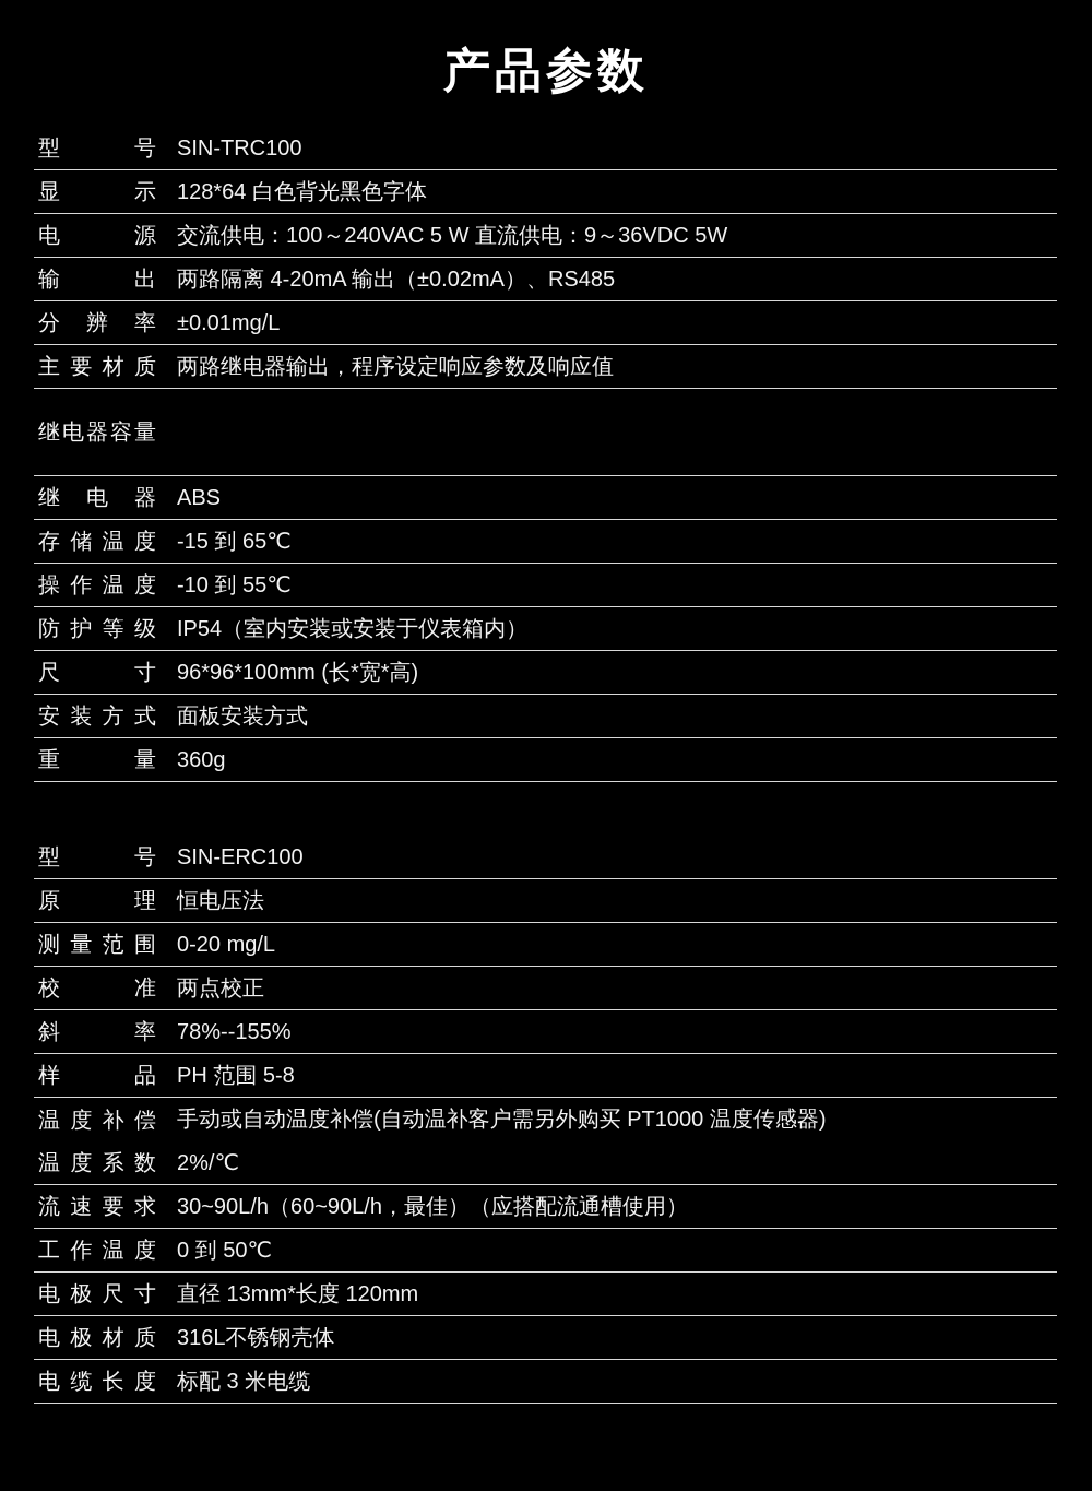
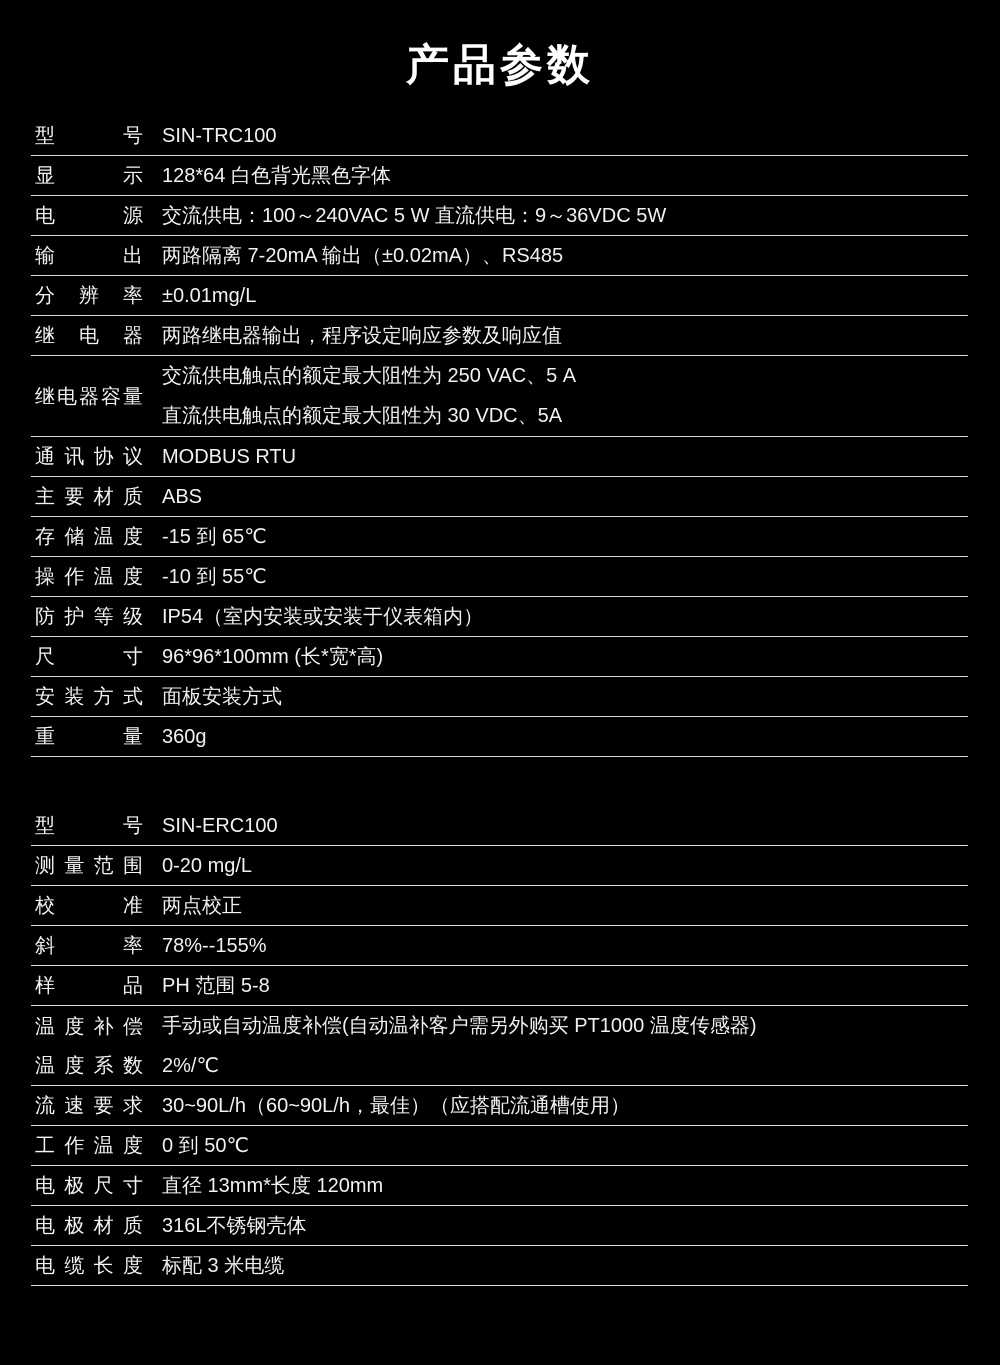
  产品参数
  型号
  SIN-TRC100
  显示
  128*64 白色背光黑色字体
  电源
  交流供电：100～240VAC 5 W 直流供电：9～36VDC 5W
  输出
- 两路隔离 4-20mA 输出（±0.02mA）、RS485
+ 两路隔离 7-20mA 输出（±0.02mA）、RS485
  分辨率
  ±0.01mg/L
- 主要材质
+ 继电器
  两路继电器输出，程序设定响应参数及响应值
  继电器容量
+ 交流供电触点的额定最大阻性为 250 VAC、5 A
+ 直流供电触点的额定最大阻性为 30 VDC、5A
+ 通讯协议
+ MODBUS RTU
- 继电器
+ 主要材质
  ABS
  存储温度
  -15 到 65℃
  操作温度
  -10 到 55℃
  防护等级
  IP54（室内安装或安装于仪表箱内）
  尺寸
  96*96*100mm (长*宽*高)
  安装方式
  面板安装方式
  重量
  360g
  型号
  SIN-ERC100
- 原理
- 恒电压法
  测量范围
  0-20 mg/L
  校准
  两点校正
  斜率
  78%--155%
  样品
  PH 范围 5-8
  温度补偿
  手动或自动温度补偿(自动温补客户需另外购买 PT1000 温度传感器)
  温度系数
  2%/℃
  流速要求
  30~90L/h（60~90L/h，最佳）（应搭配流通槽使用）
  工作温度
  0 到 50℃
  电极尺寸
  直径 13mm*长度 120mm
  电极材质
  316L不锈钢壳体
  电缆长度
  标配 3 米电缆
